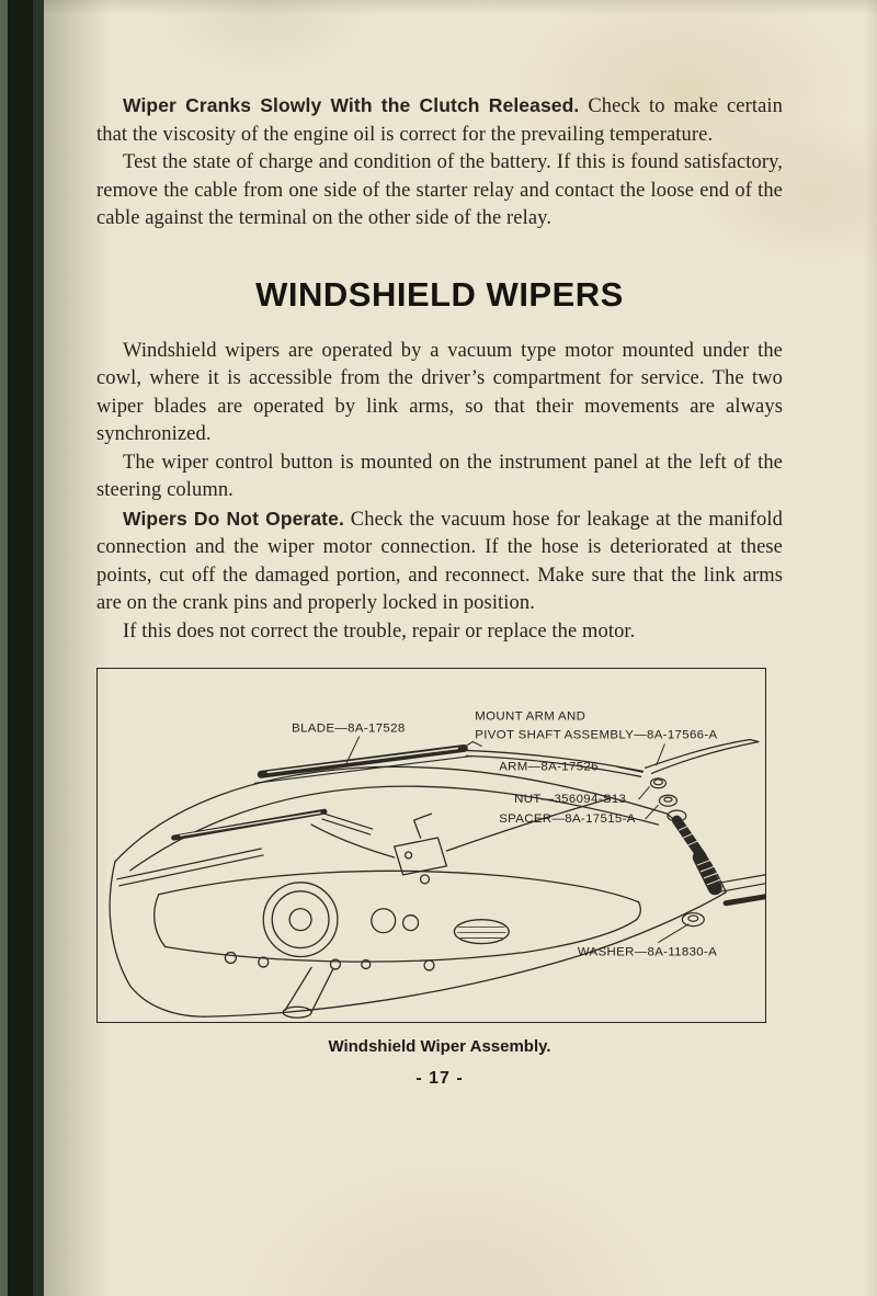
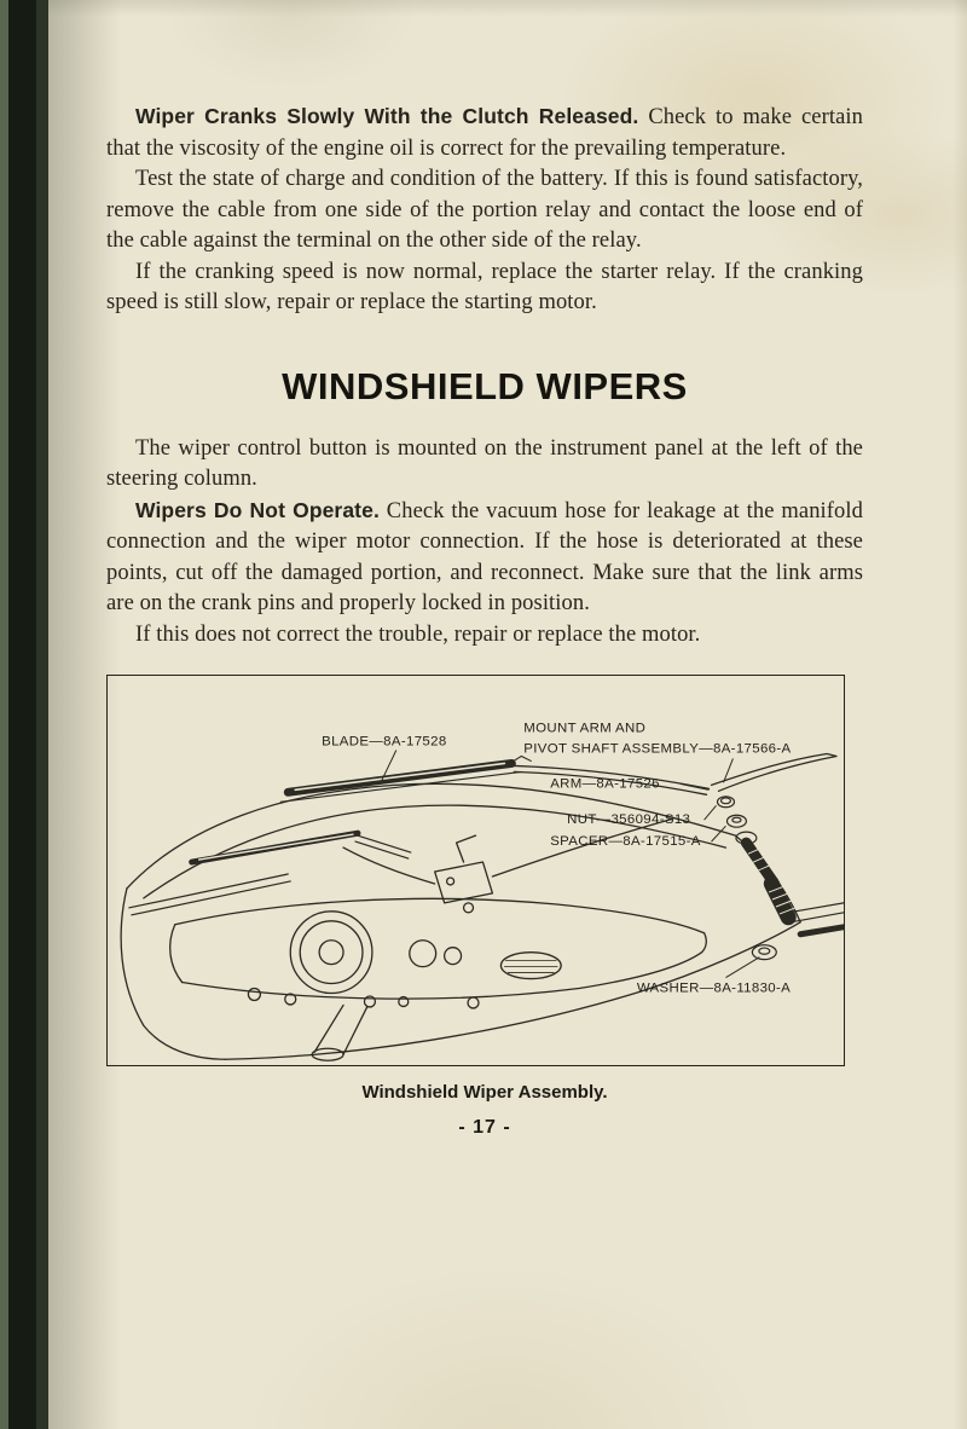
  Wiper Cranks Slowly With the Clutch Released. Check to make certain that the viscosity of the engine oil is correct for the prevailing temperature.
- Test the state of charge and condition of the battery. If this is found satisfactory, remove the cable from one side of the starter relay and contact the loose end of the cable against the terminal on the other side of the relay.
+ Test the state of charge and condition of the battery. If this is found satisfactory, remove the cable from one side of the portion relay and contact the loose end of the cable against the terminal on the other side of the relay.
+ If the cranking speed is now normal, replace the starter relay. If the cranking speed is still slow, repair or replace the starting motor.
  WINDSHIELD WIPERS
- Windshield wipers are operated by a vacuum type motor mounted under the cowl, where it is accessible from the driver’s compartment for service. The two wiper blades are operated by link arms, so that their movements are always synchronized.
  The wiper control button is mounted on the instrument panel at the left of the steering column.
  Wipers Do Not Operate. Check the vacuum hose for leakage at the manifold connection and the wiper motor connection. If the hose is deteriorated at these points, cut off the damaged portion, and reconnect. Make sure that the link arms are on the crank pins and properly locked in position.
  If this does not correct the trouble, repair or replace the motor.
  BLADE—8A-17528
  MOUNT ARM AND
  PIVOT SHAFT ASSEMBLY—8A-17566-A
  ARM—8A-17526
  NUT—356094-S13
  SPACER—8A-17515-A
  WASHER—8A-11830-A
  Windshield Wiper Assembly.
  - 17 -
